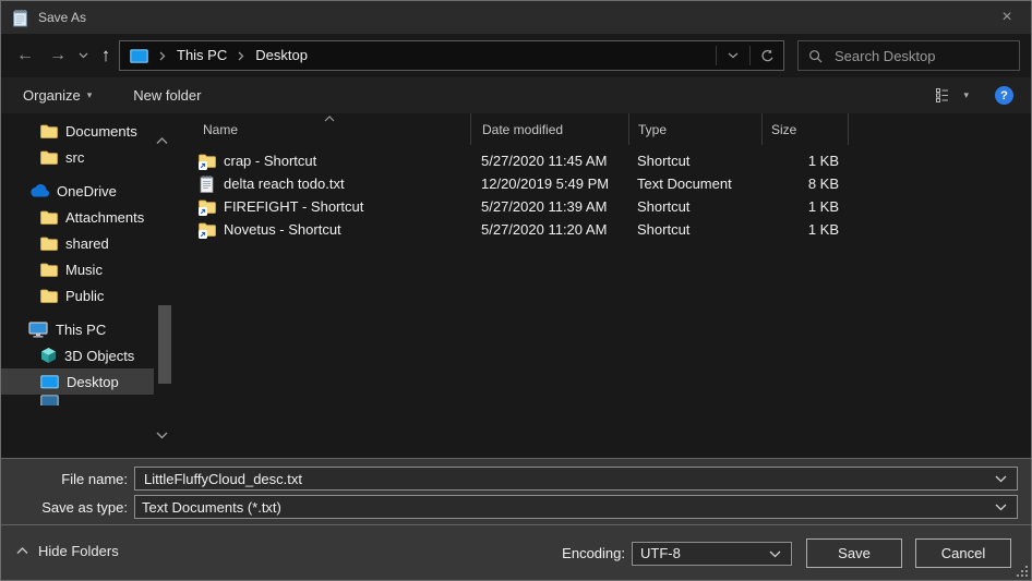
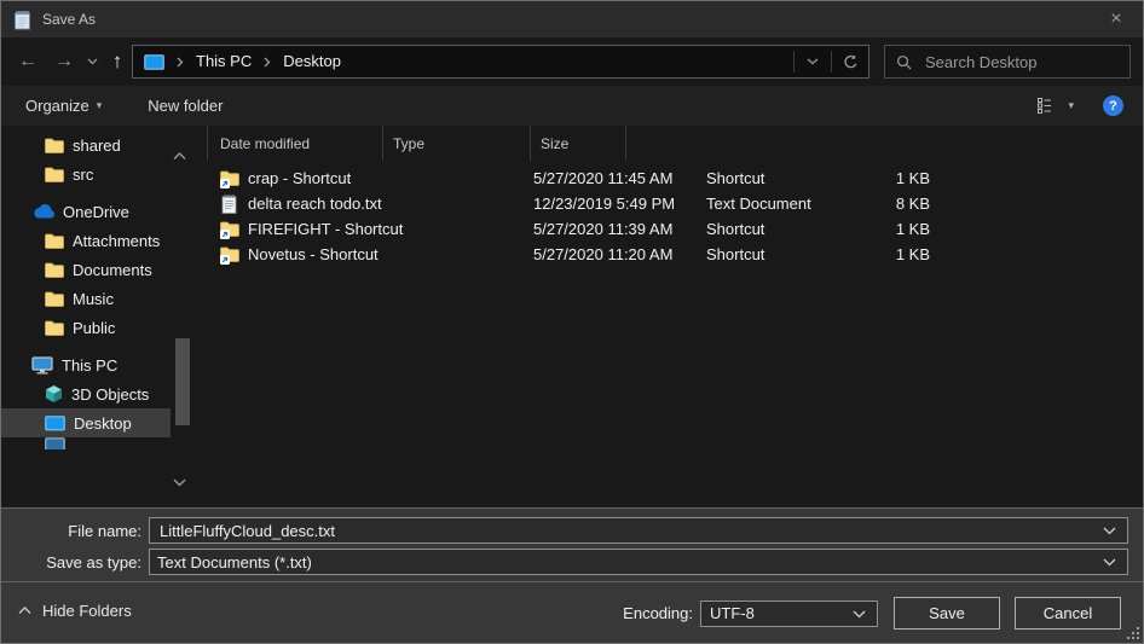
  Save As
  ×
  ←
  →
  ↑
  This PC
  Desktop
  Search Desktop
  Organize
  ▾
  New folder
  ▾
  ?
- Documents
+ shared
  src
  OneDrive
  Attachments
- shared
+ Documents
  Music
  Public
  This PC
  3D Objects
  Desktop
- Name
  Date modified
  Type
  Size
  crap - Shortcut
  5/27/2020 11:45 AM
  Shortcut
  1 KB
  delta reach todo.txt
- 12/20/2019 5:49 PM
+ 12/23/2019 5:49 PM
  Text Document
  8 KB
  FIREFIGHT - Shortcut
  5/27/2020 11:39 AM
  Shortcut
  1 KB
  Novetus - Shortcut
  5/27/2020 11:20 AM
  Shortcut
  1 KB
  File name:
  LittleFluffyCloud_desc.txt
  Save as type:
  Text Documents (*.txt)
  Hide Folders
  Encoding:
  UTF-8
  Save
  Cancel
